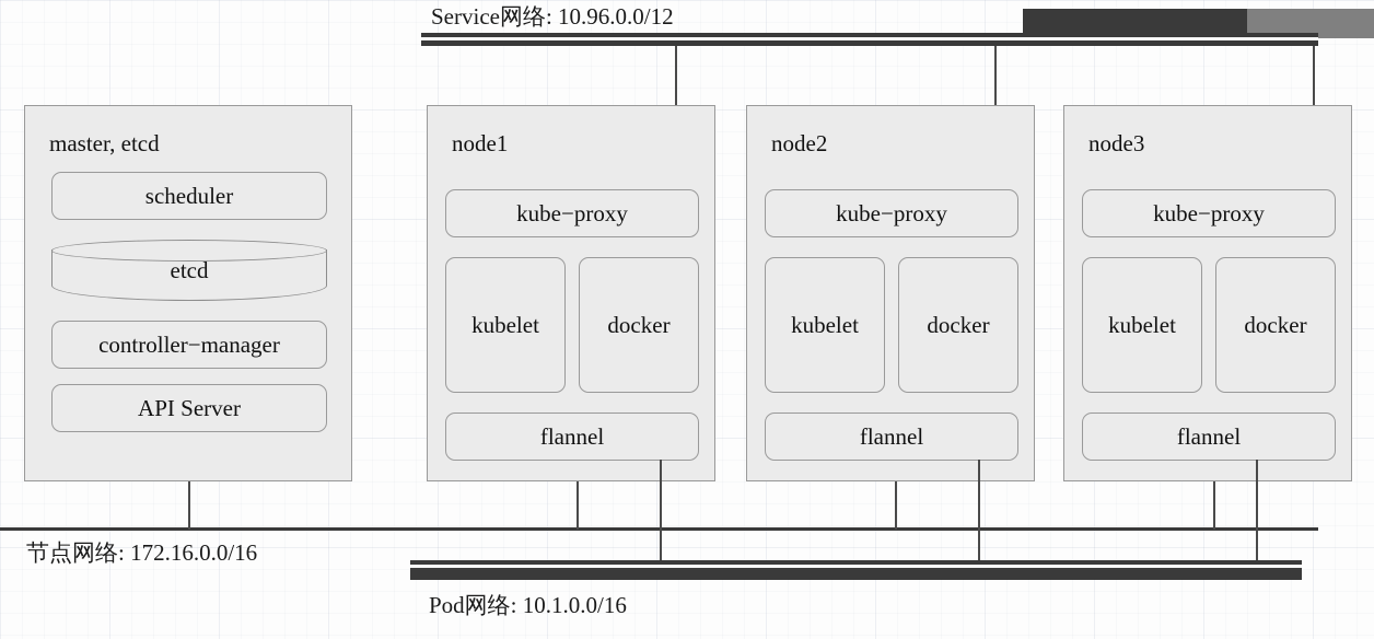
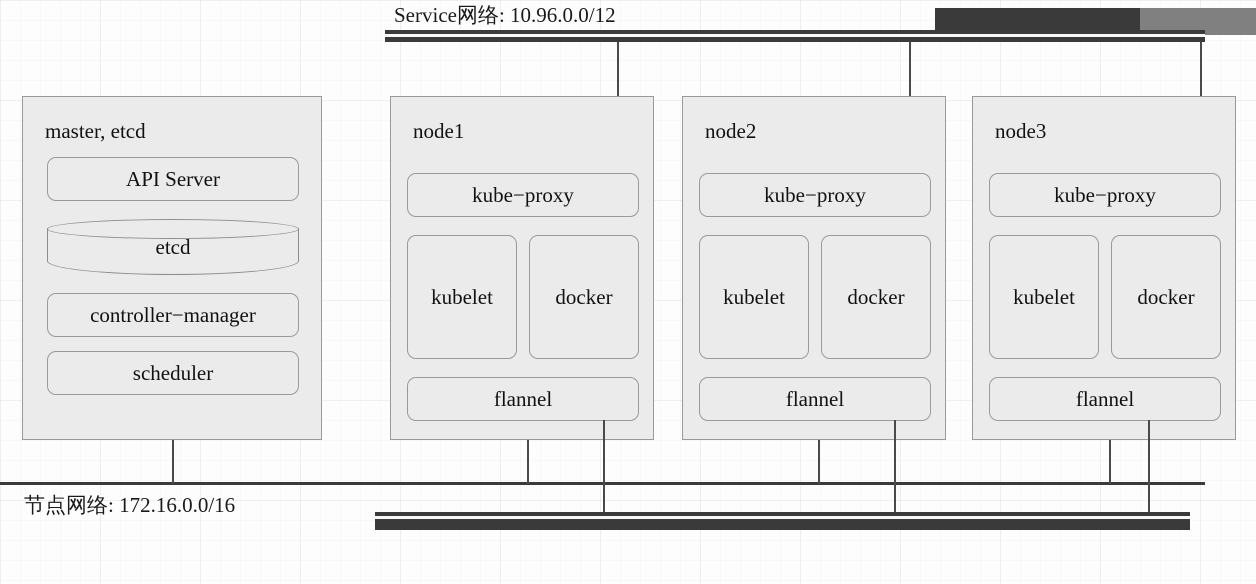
  Service网络: 10.96.0.0/12
  master, etcd
- scheduler
+ API Server
  etcd
  controller−manager
- API Server
+ scheduler
  node1
  kube−proxy
  kubelet
  docker
  flannel
  node2
  kube−proxy
  kubelet
  docker
  flannel
  node3
  kube−proxy
  kubelet
  docker
  flannel
  节点网络: 172.16.0.0/16
- Pod网络: 10.1.0.0/16
